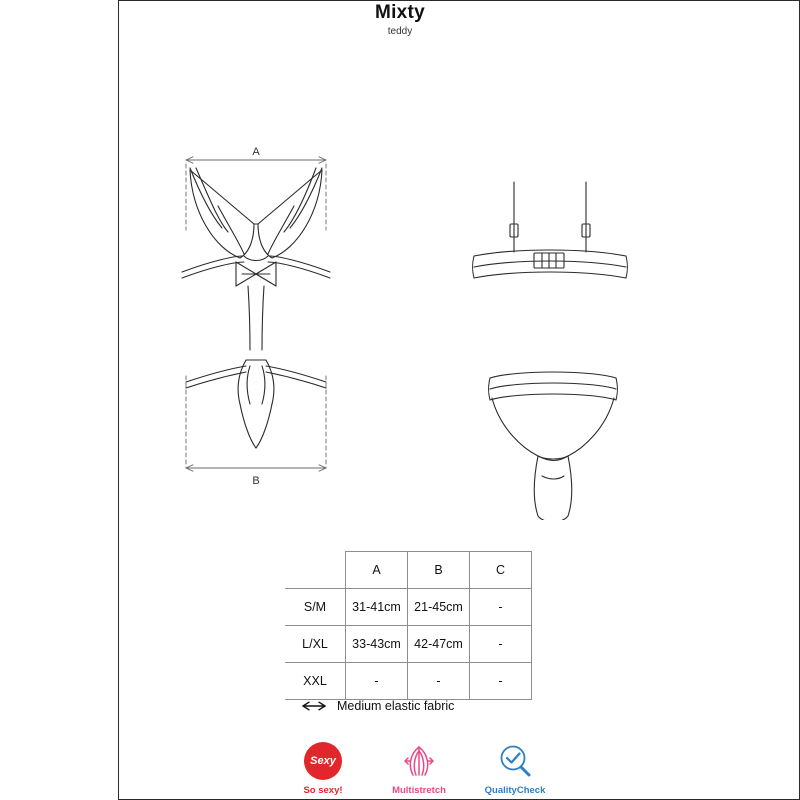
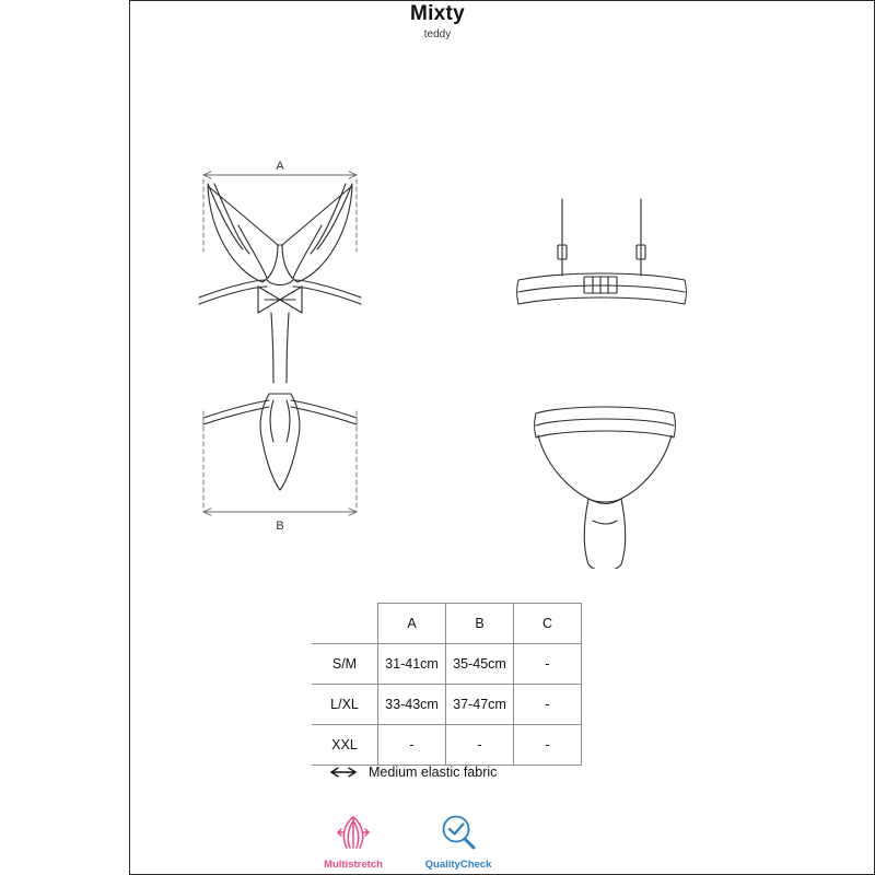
  Mixty
  teddy
  A
  B
  	A	B	C
- S/M	31-41cm	21-45cm	-
+ S/M	31-41cm	35-45cm	-
- L/XL	33-43cm	42-47cm	-
+ L/XL	33-43cm	37-47cm	-
  XXL	-	-	-
  Medium elastic fabric
- Sexy
- So sexy!
  Multistretch
  QualityCheck
